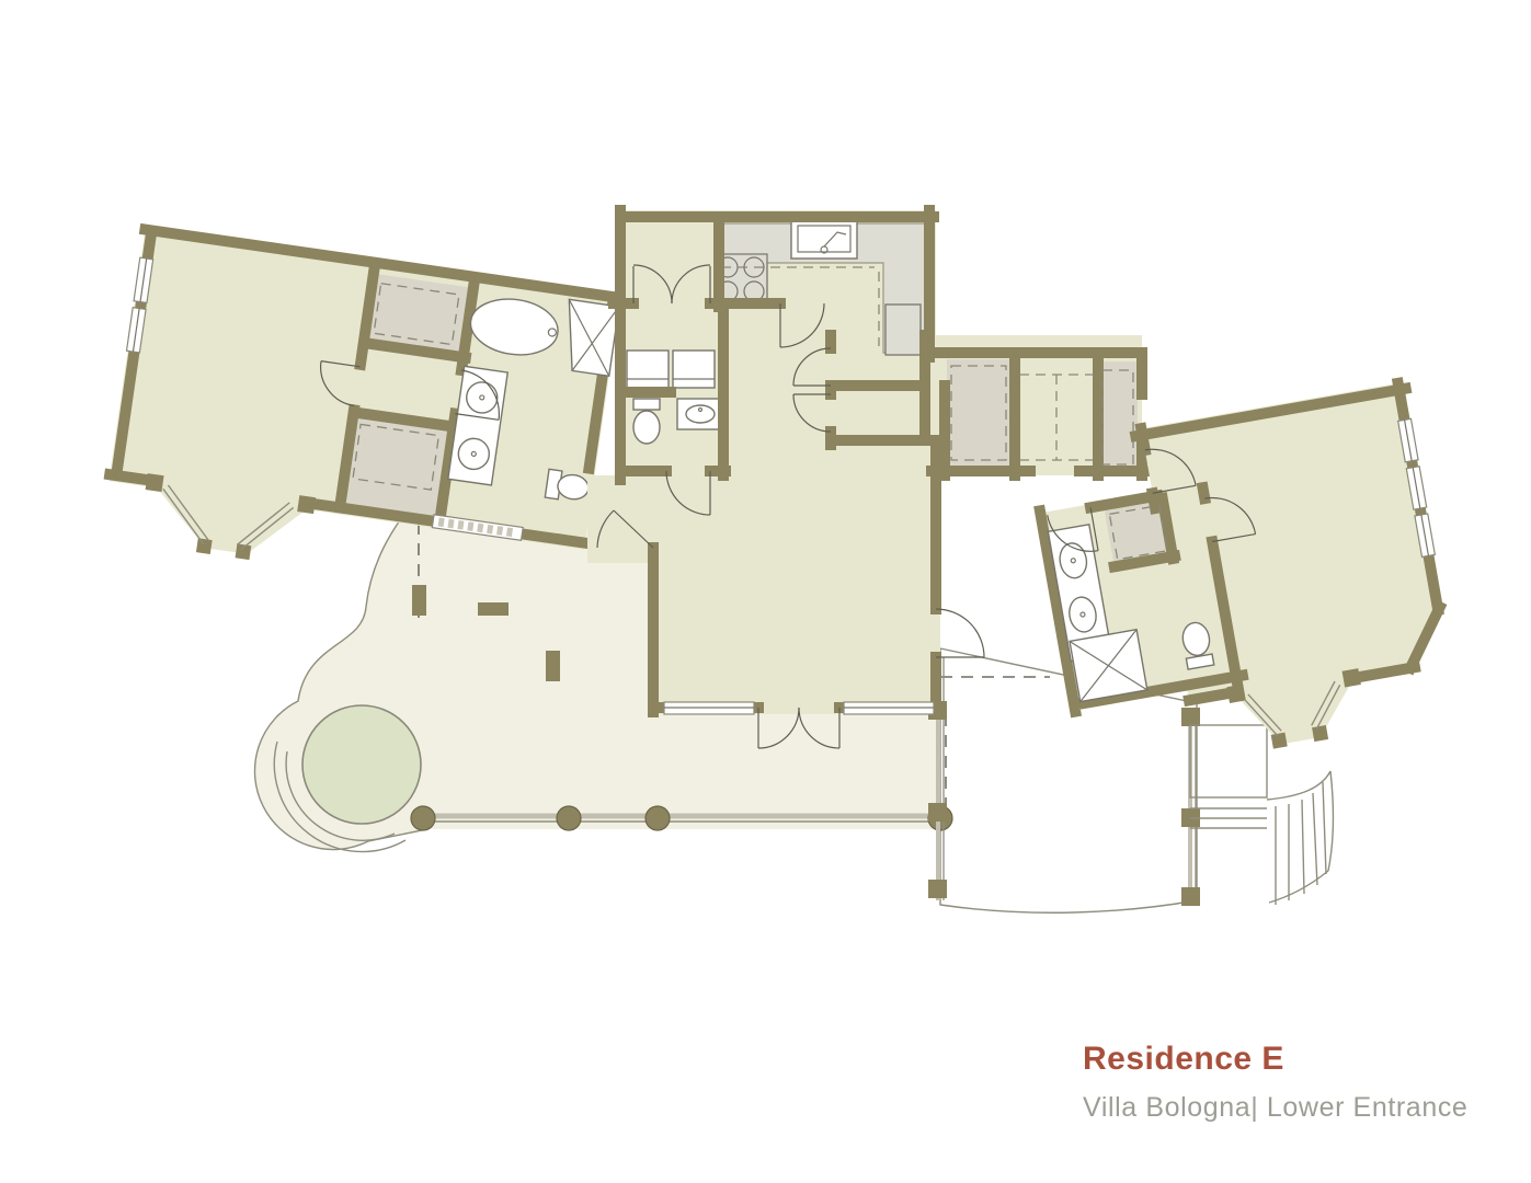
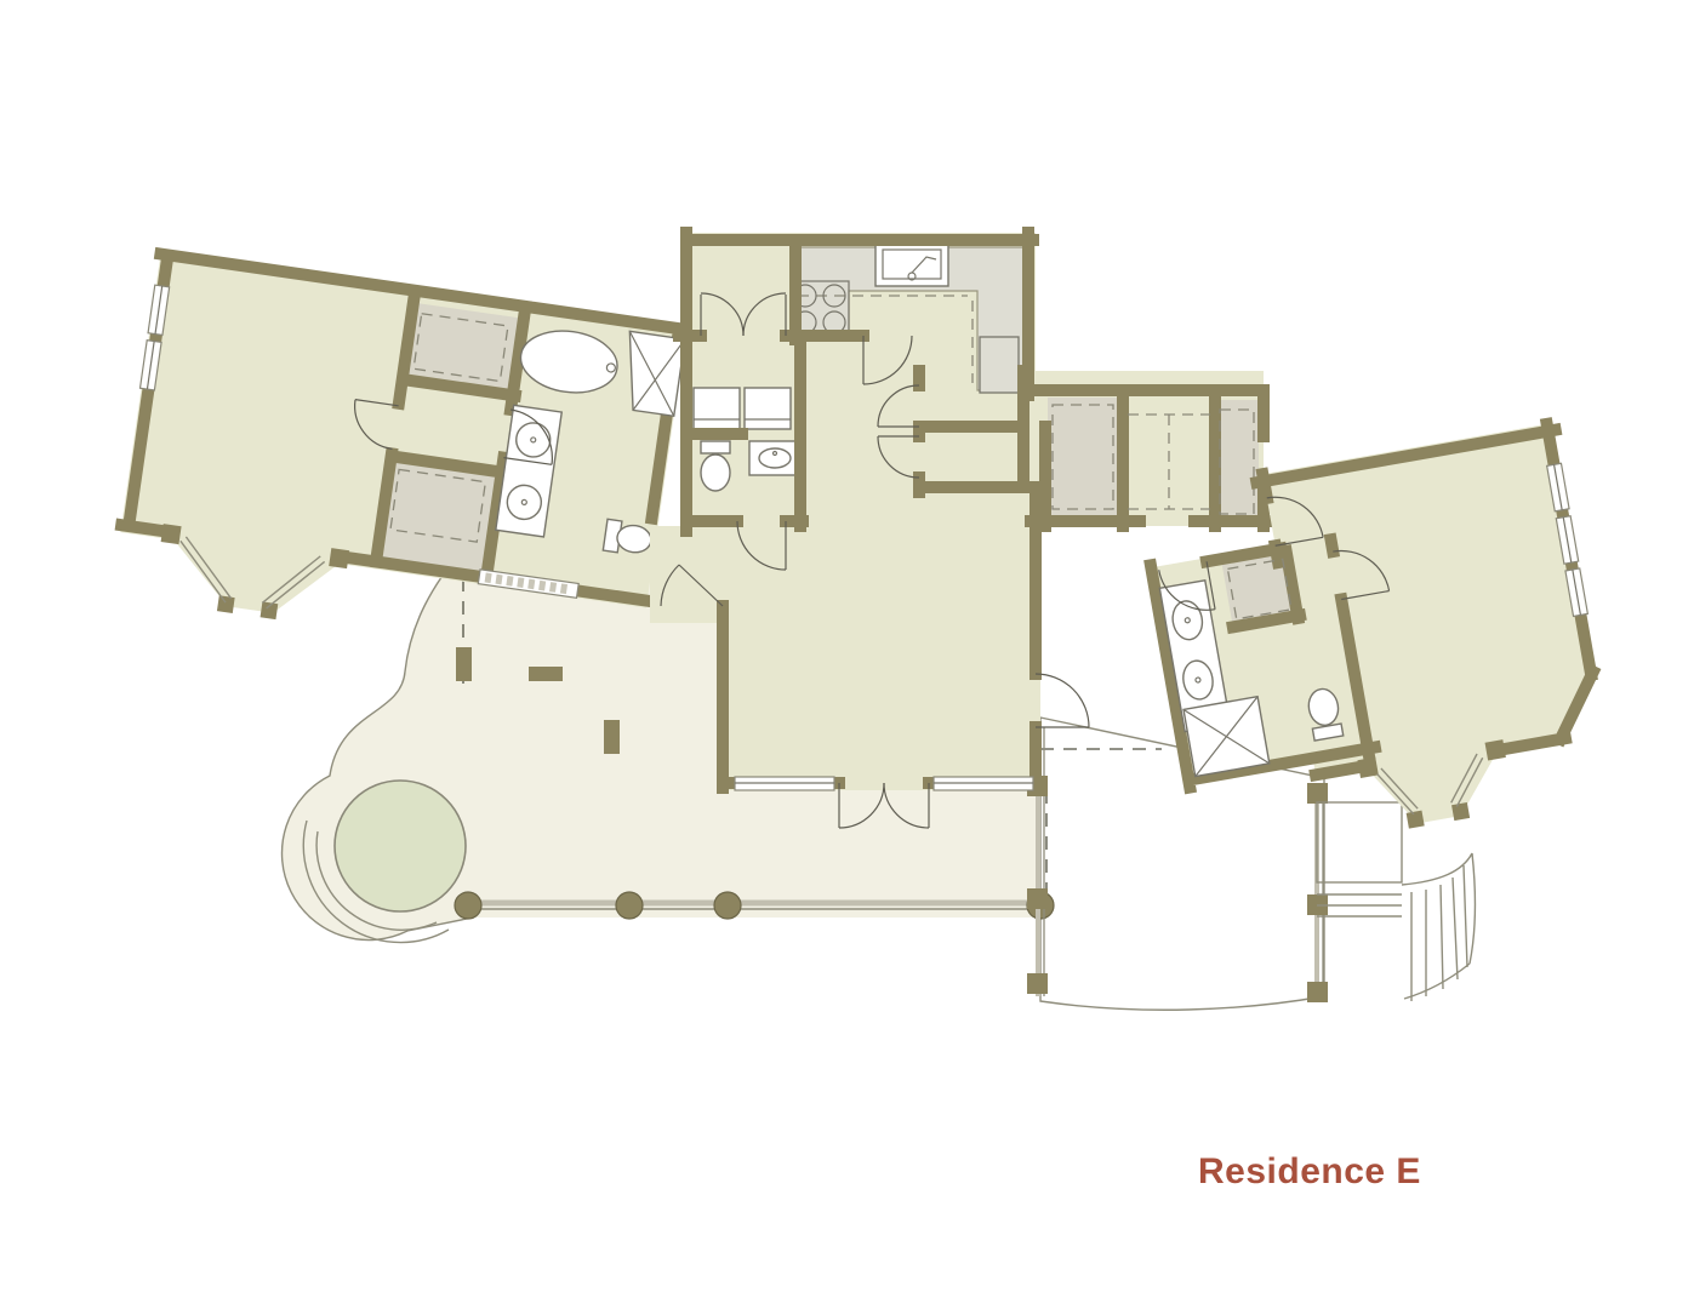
  Residence E
- Villa Bologna| Lower Entrance
